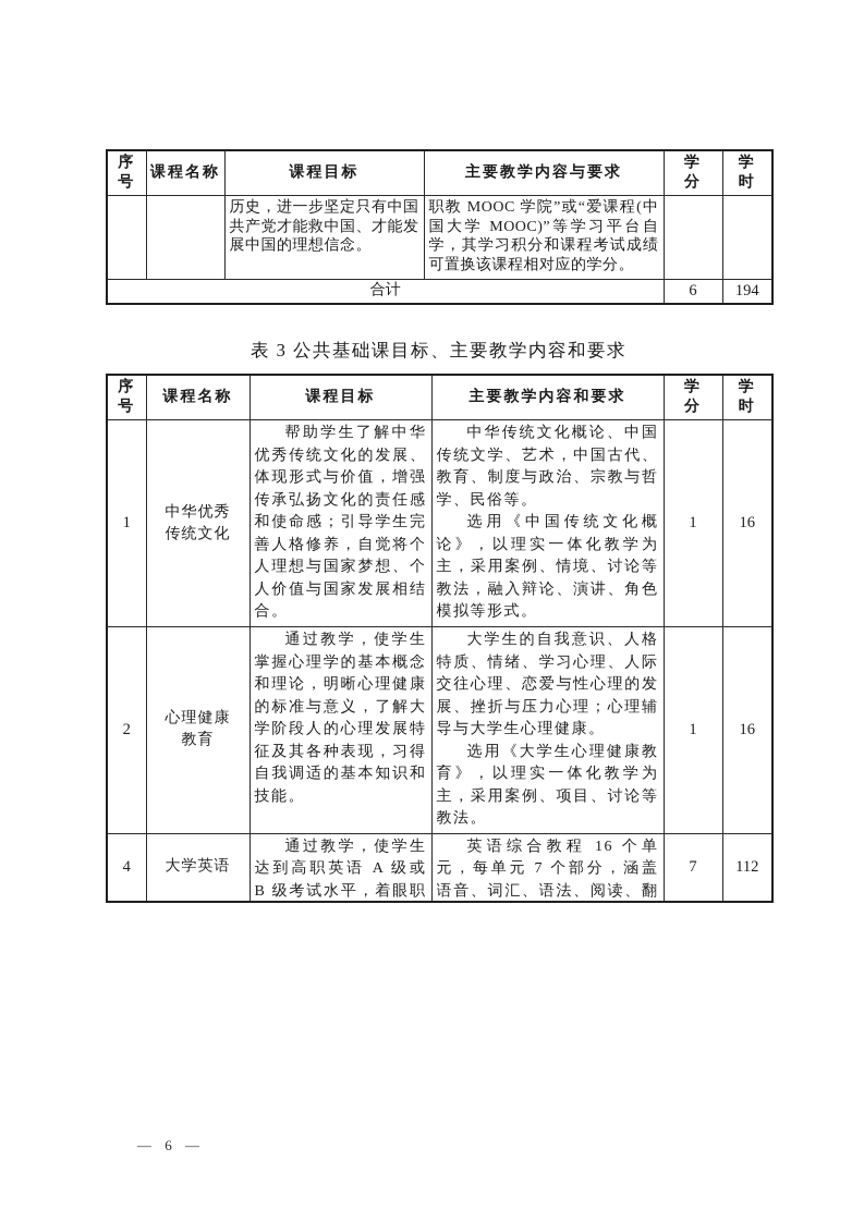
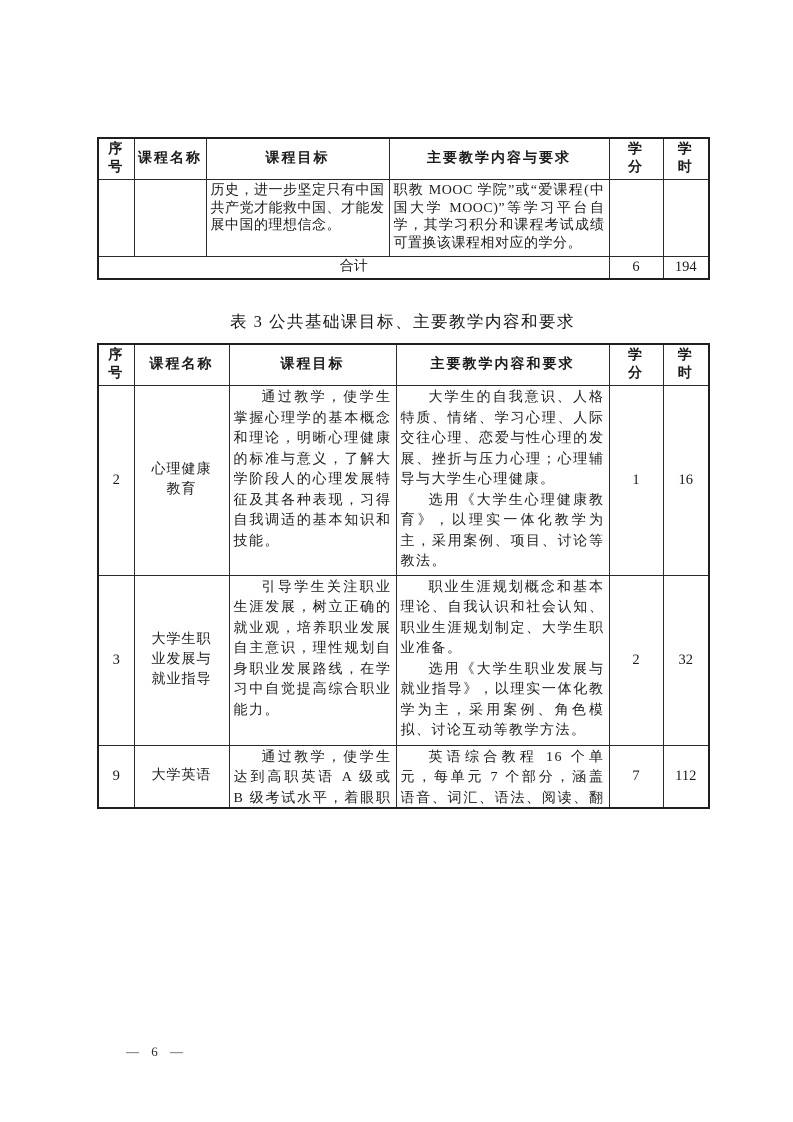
  序 号	课程名称	课程目标	主要教学内容与要求	学 分	学 时
  		历史，进一步坚定只有中国共产党才能救中国、才能发展中国的理想信念。	职教 MOOC 学院”或“爱课程(中国大学 MOOC)”等学习平台自学，其学习积分和课程考试成绩可置换该课程相对应的学分。
  合计	6	194
  表 3 公共基础课目标、主要教学内容和要求
  序 号	课程名称	课程目标	主要教学内容和要求	学 分	学 时
- 1	中华优秀 传统文化	帮助学生了解中华优秀传统文化的发展、体现形式与价值，增强传承弘扬文化的责任感和使命感；引导学生完善人格修养，自觉将个人理想与国家梦想、个人价值与国家发展相结合。	中华传统文化概论、中国传统文学、艺术，中国古代、教育、制度与政治、宗教与哲学、民俗等。 选用《中国传统文化概论》，以理实一体化教学为主，采用案例、情境、讨论等教法，融入辩论、演讲、角色模拟等形式。	1	16
  2	心理健康 教育	通过教学，使学生掌握心理学的基本概念和理论，明晰心理健康的标准与意义，了解大学阶段人的心理发展特征及其各种表现，习得自我调适的基本知识和技能。	大学生的自我意识、人格特质、情绪、学习心理、人际交往心理、恋爱与性心理的发展、挫折与压力心理；心理辅导与大学生心理健康。 选用《大学生心理健康教育》，以理实一体化教学为主，采用案例、项目、讨论等教法。	1	16
+ 3	大学生职 业发展与 就业指导	引导学生关注职业生涯发展，树立正确的就业观，培养职业发展自主意识，理性规划自身职业发展路线，在学习中自觉提高综合职业能力。	职业生涯规划概念和基本理论、自我认识和社会认知、职业生涯规划制定、大学生职业准备。 选用《大学生职业发展与就业指导》，以理实一体化教学为主，采用案例、角色模拟、讨论互动等教学方法。	2	32
- 4	大学英语	通过教学，使学生达到高职英语 A 级或 B 级考试水平，着眼职	英语综合教程 16 个单元，每单元 7 个部分，涵盖语音、词汇、语法、阅读、翻	7	112
+ 9	大学英语	通过教学，使学生达到高职英语 A 级或 B 级考试水平，着眼职	英语综合教程 16 个单元，每单元 7 个部分，涵盖语音、词汇、语法、阅读、翻	7	112
  — 6 —
